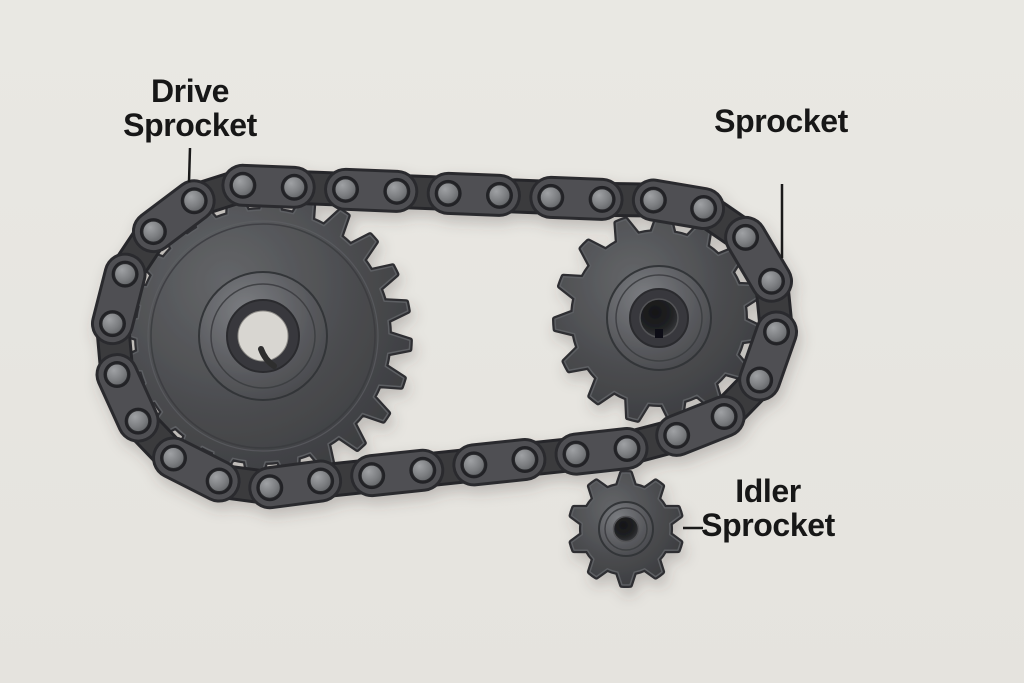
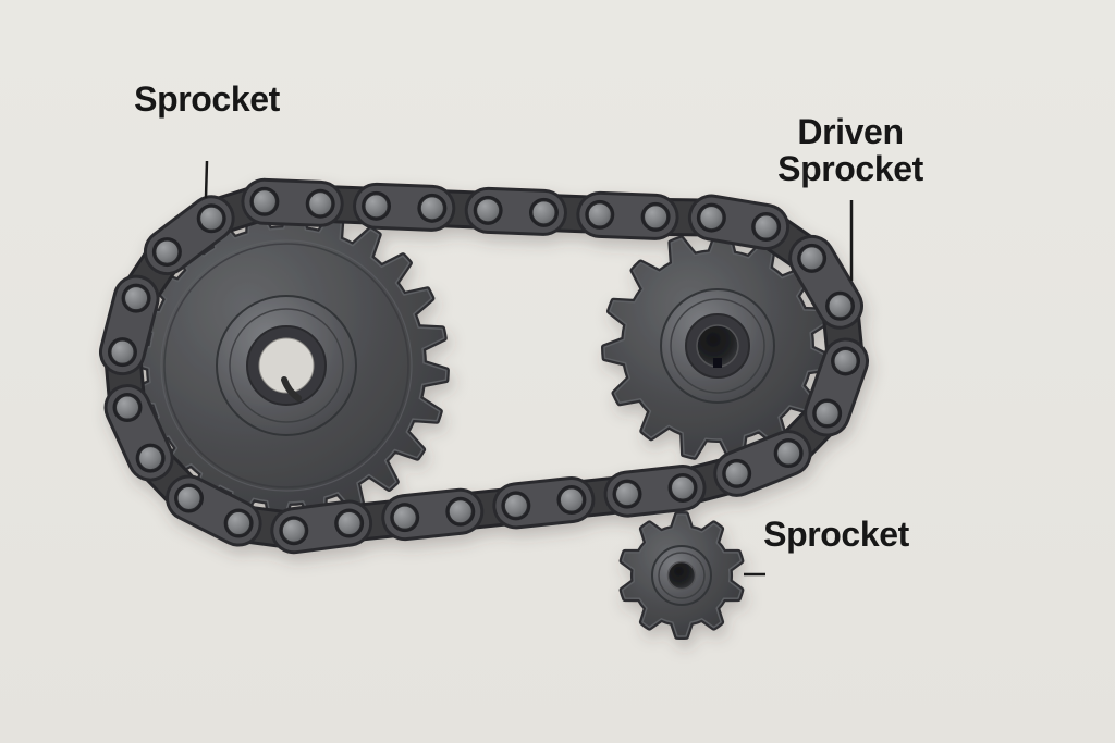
- Drive
  Sprocket
+ Driven
  Sprocket
- Idler
  Sprocket
